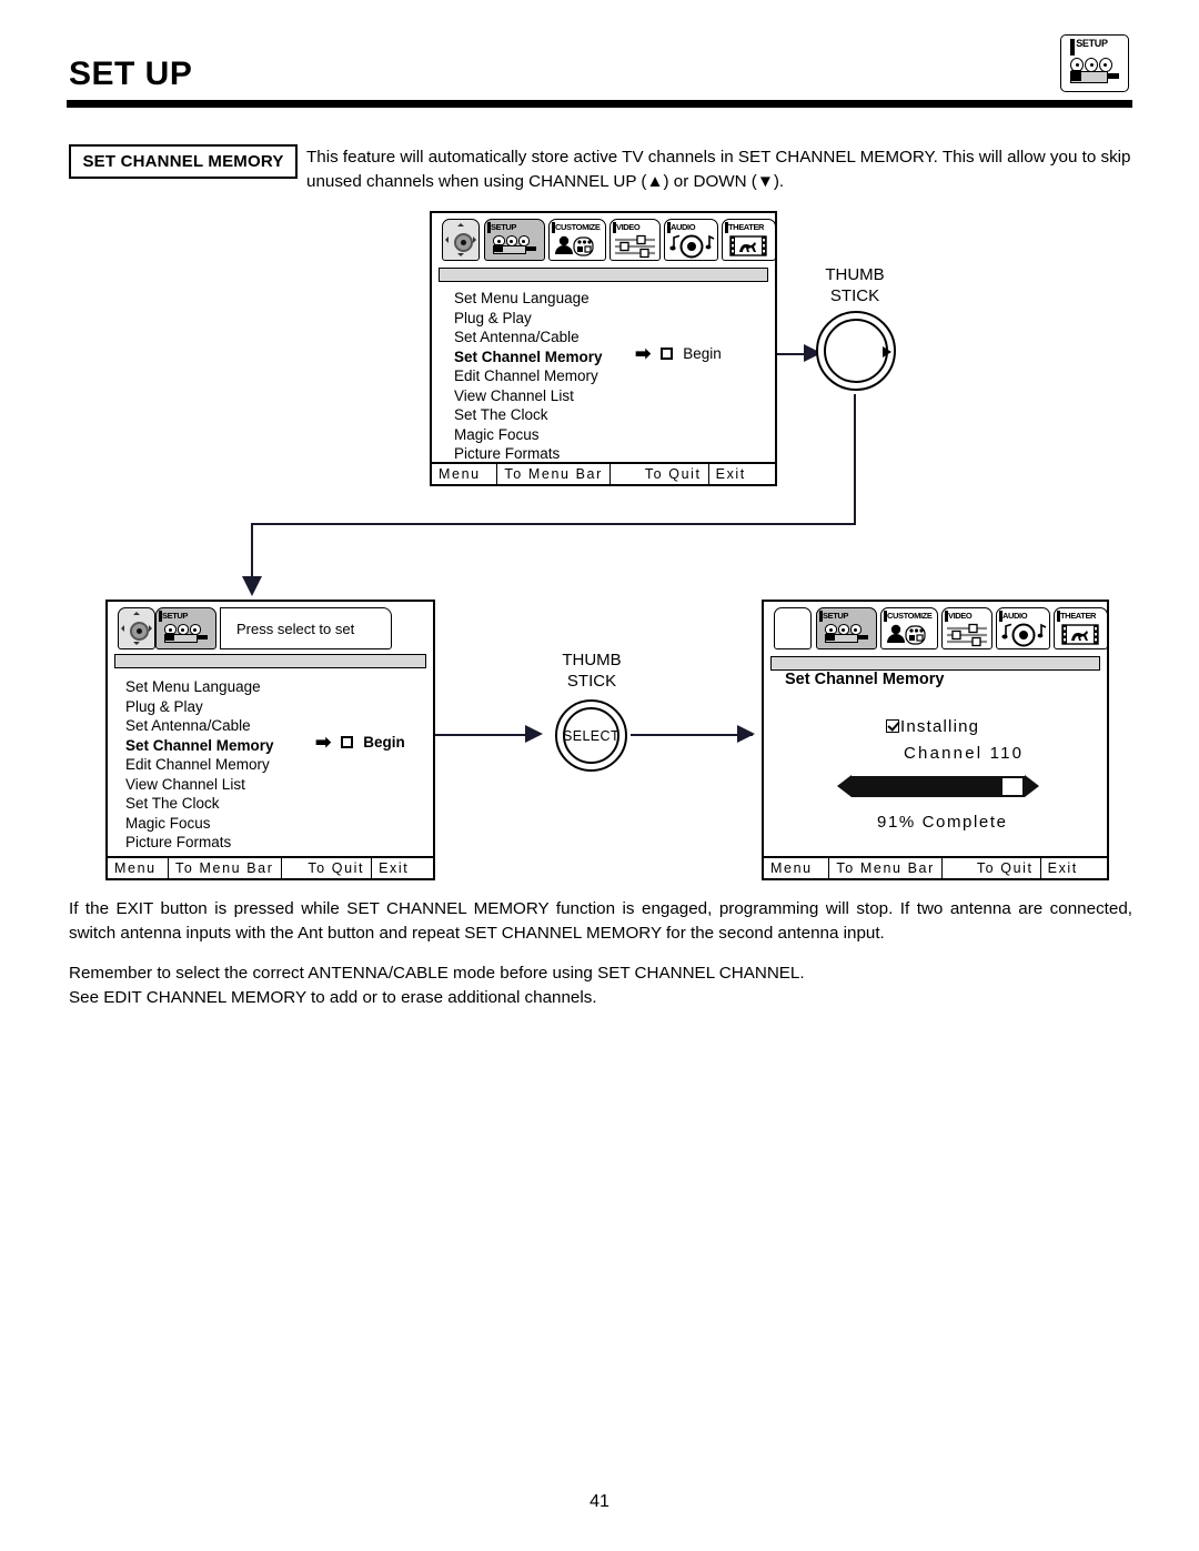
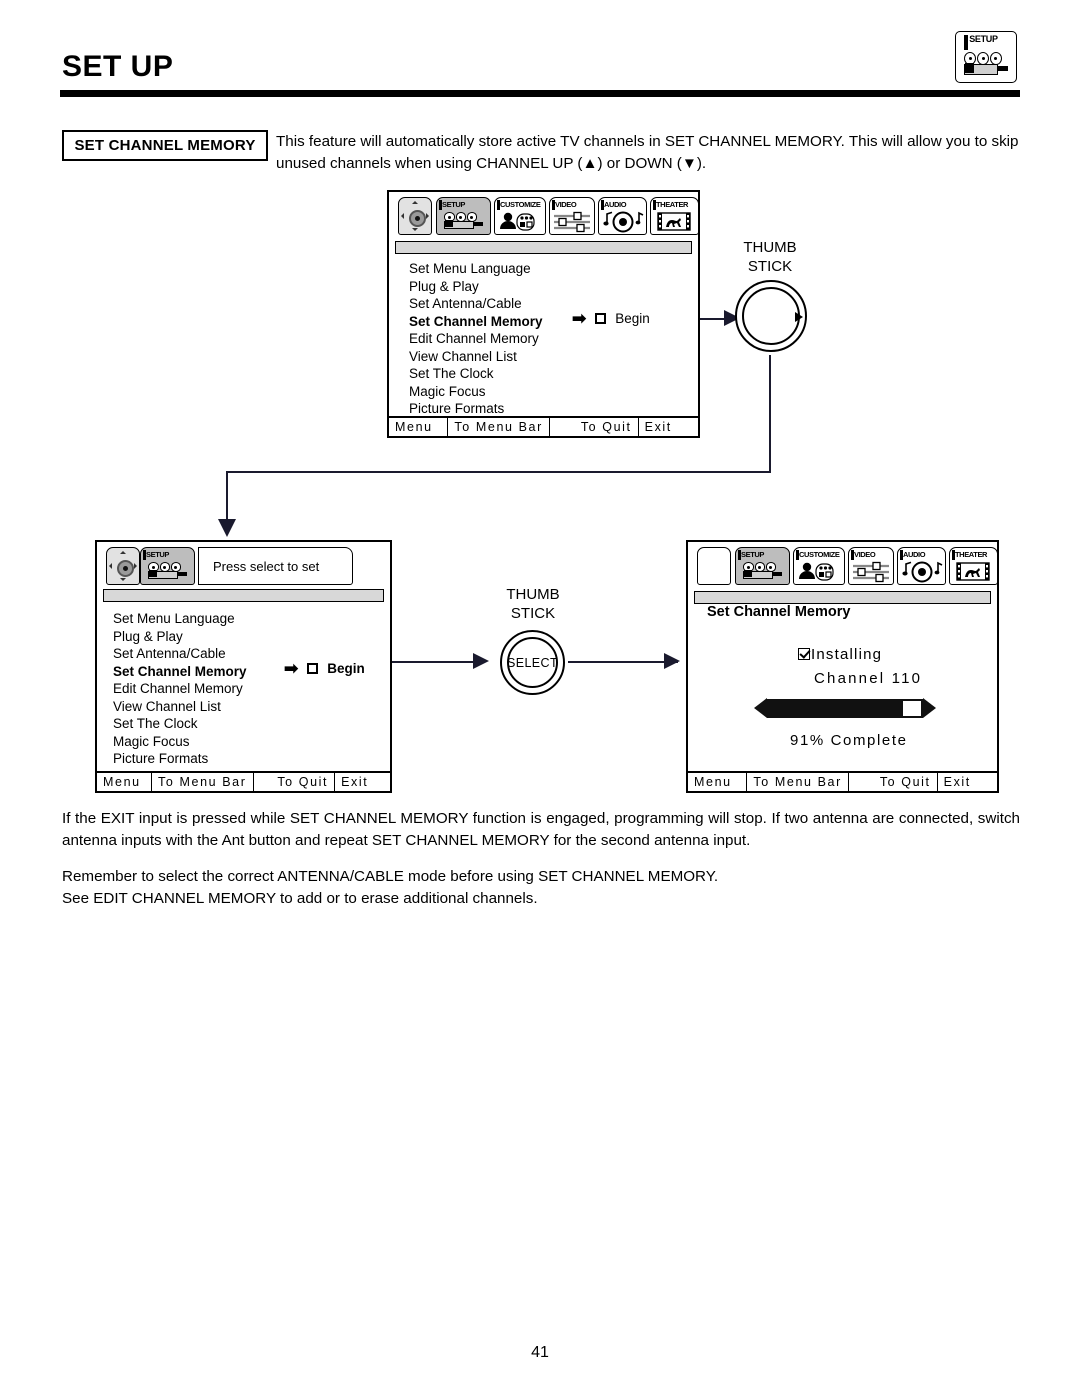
  SET UP
  SETUP
  SET CHANNEL MEMORY
  This feature will automatically store active TV channels in SET CHANNEL MEMORY. This will allow you to skip unused channels when using CHANNEL UP (▲) or DOWN (▼).
  SETUP
  CUSTOMIZE
  VIDEO
  AUDIO
  THEATER
  Set Menu Language
  Plug & Play
  Set Antenna/Cable
  Set Channel Memory
  Edit Channel Memory
  View Channel List
  Set The Clock
  Magic Focus
  Picture Formats
  ➡
  Begin
  Menu
  To Menu Bar
  To Quit
  Exit
  THUMB
  STICK
  SETUP
  Press select to set
  Set Menu Language
  Plug & Play
  Set Antenna/Cable
  Set Channel Memory
  Edit Channel Memory
  View Channel List
  Set The Clock
  Magic Focus
  Picture Formats
  ➡
  Begin
  Menu
  To Menu Bar
  To Quit
  Exit
  THUMB
  STICK
  SELECT
  SETUP
  CUSTOMIZE
  VIDEO
  AUDIO
  THEATER
  Set Channel Memory
  Installing
  Channel 110
  91% Complete
  Menu
  To Menu Bar
  To Quit
  Exit
- If the EXIT button is pressed while SET CHANNEL MEMORY function is engaged, programming will stop. If two antenna are connected, switch antenna inputs with the Ant button and repeat SET CHANNEL MEMORY for the second antenna input.
+ If the EXIT input is pressed while SET CHANNEL MEMORY function is engaged, programming will stop. If two antenna are connected, switch antenna inputs with the Ant button and repeat SET CHANNEL MEMORY for the second antenna input.
- Remember to select the correct ANTENNA/CABLE mode before using SET CHANNEL CHANNEL.
+ Remember to select the correct ANTENNA/CABLE mode before using SET CHANNEL MEMORY.
  See EDIT CHANNEL MEMORY to add or to erase additional channels.
  41
